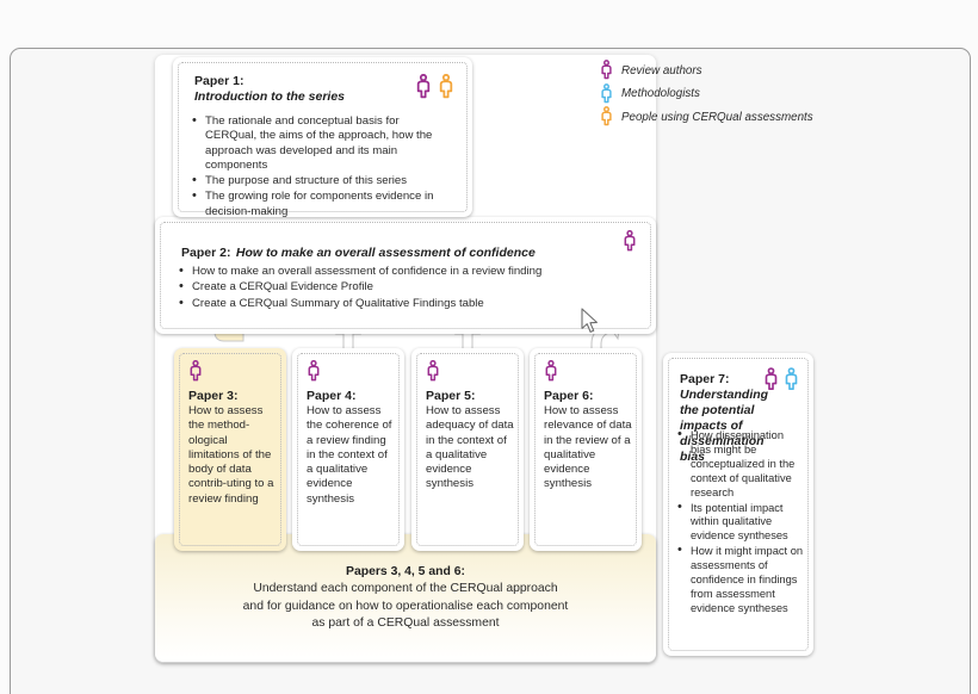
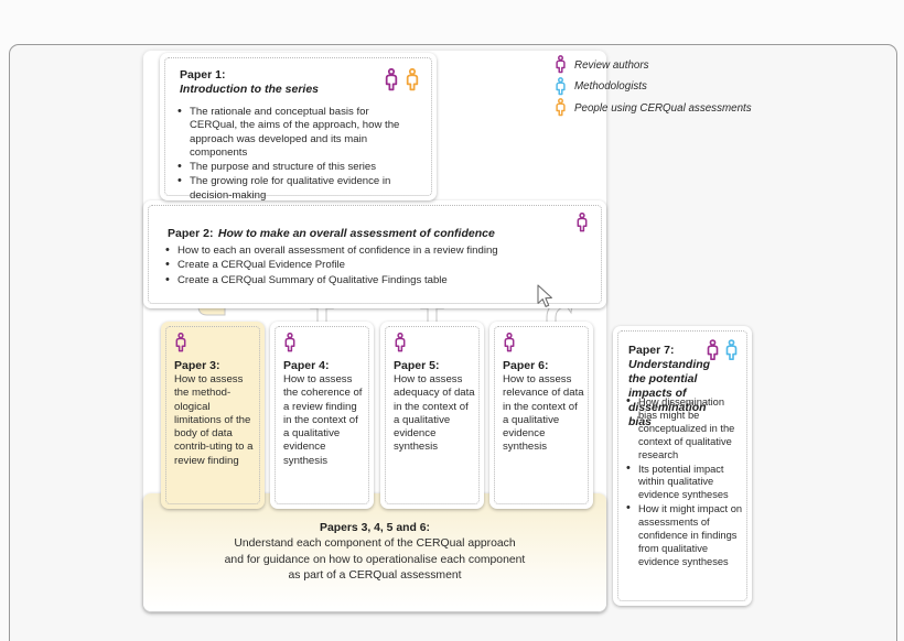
  Papers 3, 4, 5 and 6:
  Understand each component of the CERQual approach
  and for guidance on how to operationalise each component
  as part of a CERQual assessment
  Paper 3:
  How to assess the method-ological limitations of the body of data contrib-uting to a review finding
  Paper 4:
  How to assess the coherence of a review finding in the context of a qualitative evidence synthesis
  Paper 5:
  How to assess adequacy of data in the context of a qualitative evidence synthesis
  Paper 6:
- How to assess relevance of data in the review of a qualitative evidence synthesis
+ How to assess relevance of data in the context of a qualitative evidence synthesis
  Paper 2: How to make an overall assessment of confidence
- How to make an overall assessment of confidence in a review finding
+ How to each an overall assessment of confidence in a review finding
  Create a CERQual Evidence Profile
  Create a CERQual Summary of Qualitative Findings table
  Paper 1:
  Introduction to the series
  The rationale and conceptual basis for CERQual, the aims of the approach, how the approach was developed and its main components
  The purpose and structure of this series
- The growing role for components evidence in decision-making
+ The growing role for qualitative evidence in decision-making
  Paper 7:
  Understanding the potential impacts of dissemination bias
  How dissemination bias might be conceptualized in the context of qualitative research
  Its potential impact within qualitative evidence syntheses
- How it might impact on assessments of confidence in findings from assessment evidence syntheses
+ How it might impact on assessments of confidence in findings from qualitative evidence syntheses
  Review authors
  Methodologists
  People using CERQual assessments
